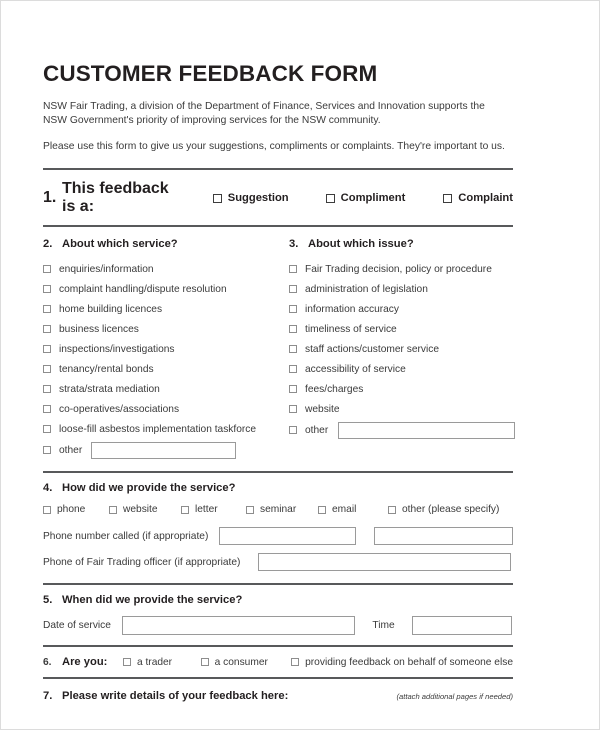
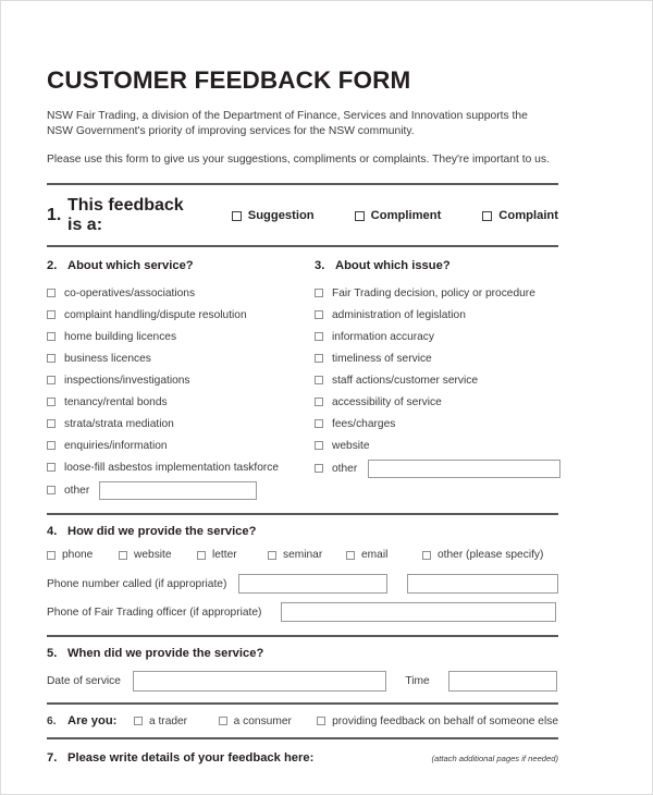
  CUSTOMER FEEDBACK FORM
  NSW Fair Trading, a division of the Department of Finance, Services and Innovation supports the NSW Government's priority of improving services for the NSW community.
  Please use this form to give us your suggestions, compliments or complaints. They're important to us.
  1.
  This feedback is a:
  Suggestion
  Compliment
  Complaint
  2.
  About which service?
- enquiries/information
+ co-operatives/associations
  complaint handling/dispute resolution
  home building licences
  business licences
  inspections/investigations
  tenancy/rental bonds
  strata/strata mediation
- co-operatives/associations
+ enquiries/information
  loose-fill asbestos implementation taskforce
  other
  3.
  About which issue?
  Fair Trading decision, policy or procedure
  administration of legislation
  information accuracy
  timeliness of service
  staff actions/customer service
  accessibility of service
  fees/charges
  website
  other
  4.
  How did we provide the service?
  phone
  website
  letter
  seminar
  email
  other (please specify)
  Phone number called (if appropriate)
  Phone of Fair Trading officer (if appropriate)
  5.
  When did we provide the service?
  Date of service
  Time
  6.
  Are you:
  a trader
  a consumer
  providing feedback on behalf of someone else
  7.
  Please write details of your feedback here:
  (attach additional pages if needed)
